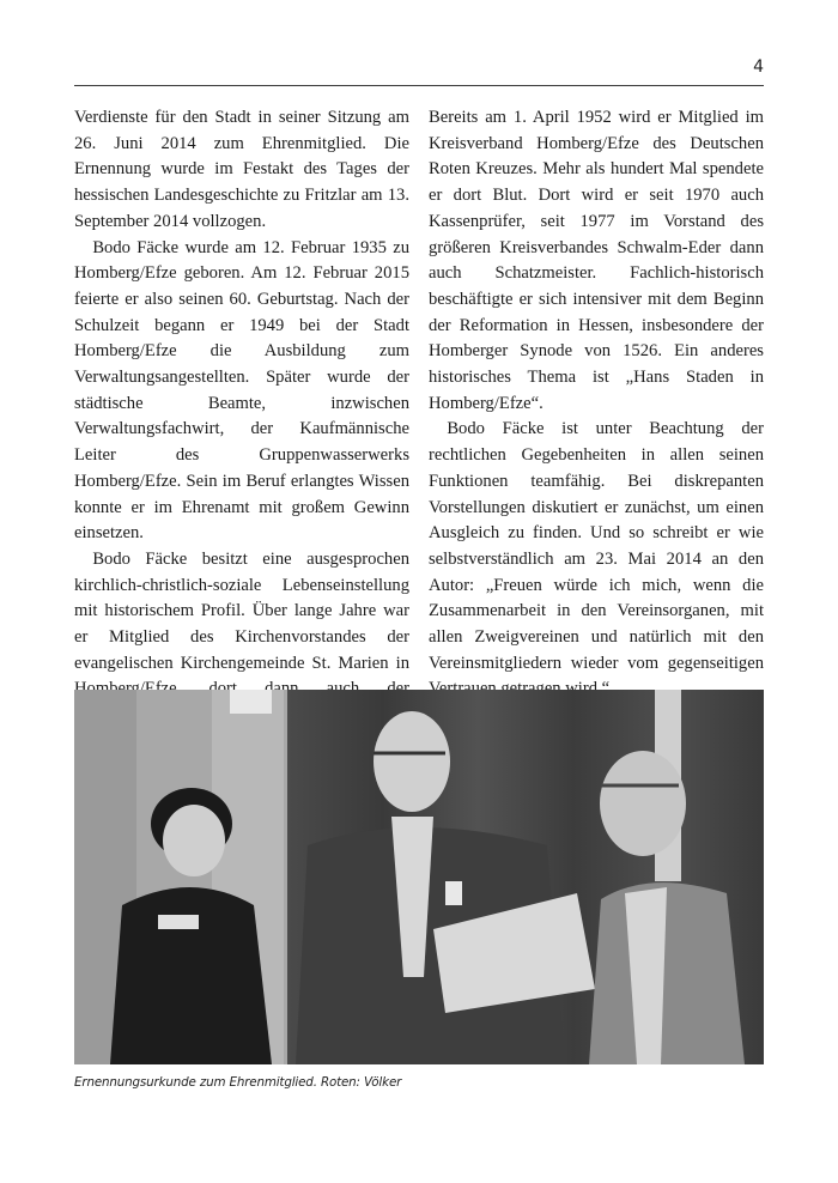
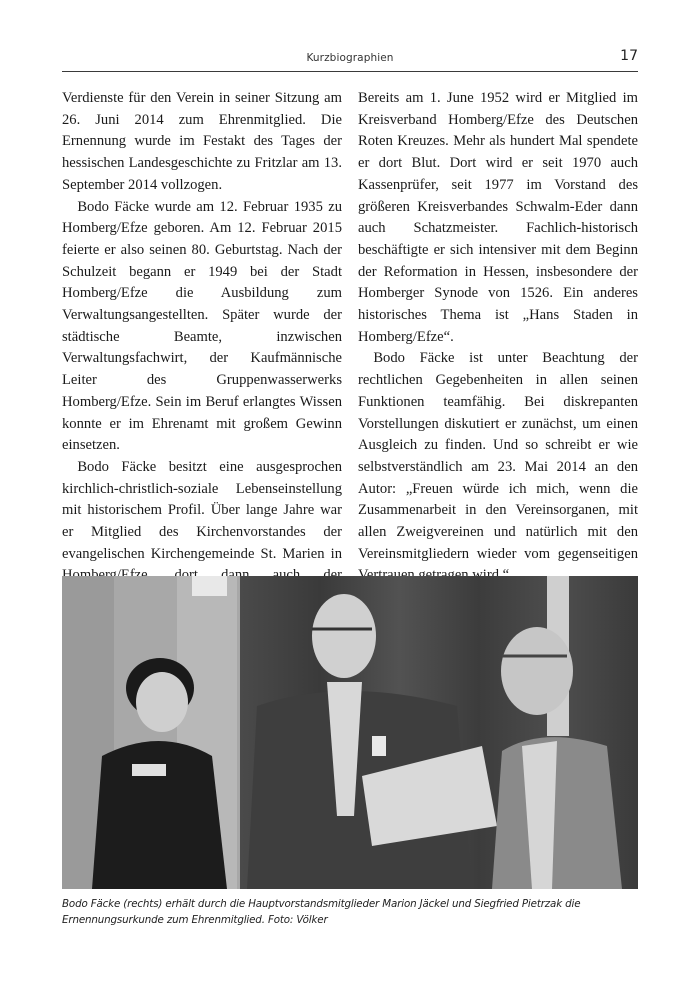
+ Kurzbiographien
- 4
+ 17
- Verdienste für den Stadt in seiner Sitzung am 26. Juni 2014 zum Ehrenmitglied. Die Ernennung wurde im Festakt des Tages der hessischen Landesgeschichte zu Fritzlar am 13. September 2014 vollzogen.
+ Verdienste für den Verein in seiner Sitzung am 26. Juni 2014 zum Ehrenmitglied. Die Ernennung wurde im Festakt des Tages der hessischen Landesgeschichte zu Fritzlar am 13. September 2014 vollzogen.
- Bodo Fäcke wurde am 12. Februar 1935 zu Homberg/Efze geboren. Am 12. Februar 2015 feierte er also seinen 60. Geburtstag. Nach der Schulzeit begann er 1949 bei der Stadt Homberg/Efze die Ausbildung zum Verwaltungsangestellten. Später wurde der städtische Beamte, inzwischen Verwaltungsfachwirt, der Kaufmännische Leiter des Gruppenwasserwerks Homberg/Efze. Sein im Beruf erlangtes Wissen konnte er im Ehrenamt mit großem Gewinn einsetzen.
+ Bodo Fäcke wurde am 12. Februar 1935 zu Homberg/Efze geboren. Am 12. Februar 2015 feierte er also seinen 80. Geburtstag. Nach der Schulzeit begann er 1949 bei der Stadt Homberg/Efze die Ausbildung zum Verwaltungsangestellten. Später wurde der städtische Beamte, inzwischen Verwaltungsfachwirt, der Kaufmännische Leiter des Gruppenwasserwerks Homberg/Efze. Sein im Beruf erlangtes Wissen konnte er im Ehrenamt mit großem Gewinn einsetzen.
  Bodo Fäcke besitzt eine ausgesprochen kirchlich-christlich-soziale Lebenseinstellung mit historischem Profil. Über lange Jahre war er Mitglied des Kirchenvorstandes der evangelischen Kirchengemeinde St. Marien in
- Bereits am 1. April 1952 wird er Mitglied im Kreisverband Homberg/Efze des Deutschen Roten Kreuzes. Mehr als hundert Mal spendete er dort Blut. Dort wird er seit 1970 auch Kassenprüfer, seit 1977 im Vorstand des größeren Kreisverbandes Schwalm-Eder dann auch Schatzmeister. Fachlich-historisch beschäftigte er sich intensiver mit dem Beginn der Reformation in Hessen, insbesondere der Homberger Synode von 1526. Ein anderes historisches Thema ist „Hans Staden in Homberg/Efze“.
+ Bereits am 1. June 1952 wird er Mitglied im Kreisverband Homberg/Efze des Deutschen Roten Kreuzes. Mehr als hundert Mal spendete er dort Blut. Dort wird er seit 1970 auch Kassenprüfer, seit 1977 im Vorstand des größeren Kreisverbandes Schwalm-Eder dann auch Schatzmeister. Fachlich-historisch beschäftigte er sich intensiver mit dem Beginn der Reformation in Hessen, insbesondere der Homberger Synode von 1526. Ein anderes historisches Thema ist „Hans Staden in Homberg/Efze“.
  Bodo Fäcke ist unter Beachtung der rechtlichen Gegebenheiten in allen seinen Funktionen teamfähig. Bei diskrepanten Vorstellungen diskutiert er zunächst, um einen Ausgleich zu finden. Und so schreibt er wie selbstverständlich am 23. Mai 2014 an den Autor: „Freuen würde ich mich, wenn die Zusammenarbeit in den Vereinsorganen, mit allen Zweigvereinen und natürlich mit den Vereinsmitgliedern wieder vom gegenseitigen
+ Bodo Fäcke (rechts) erhält durch die Hauptvorstandsmitglieder Marion Jäckel und Siegfried Pietrzak die
- Ernennungsurkunde zum Ehrenmitglied. Roten: Völker
+ Ernennungsurkunde zum Ehrenmitglied. Foto: Völker
